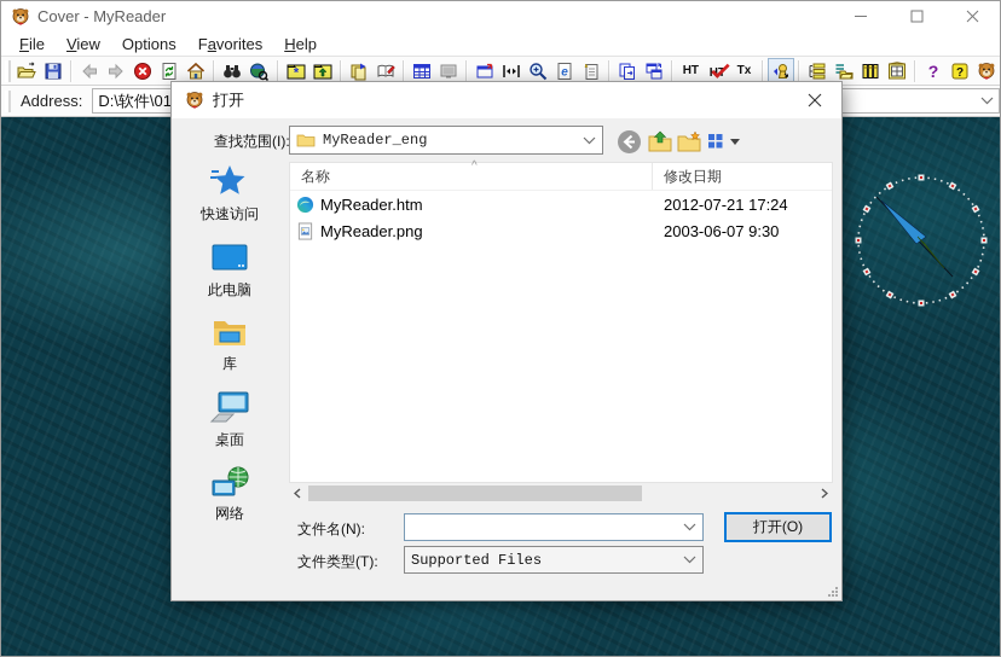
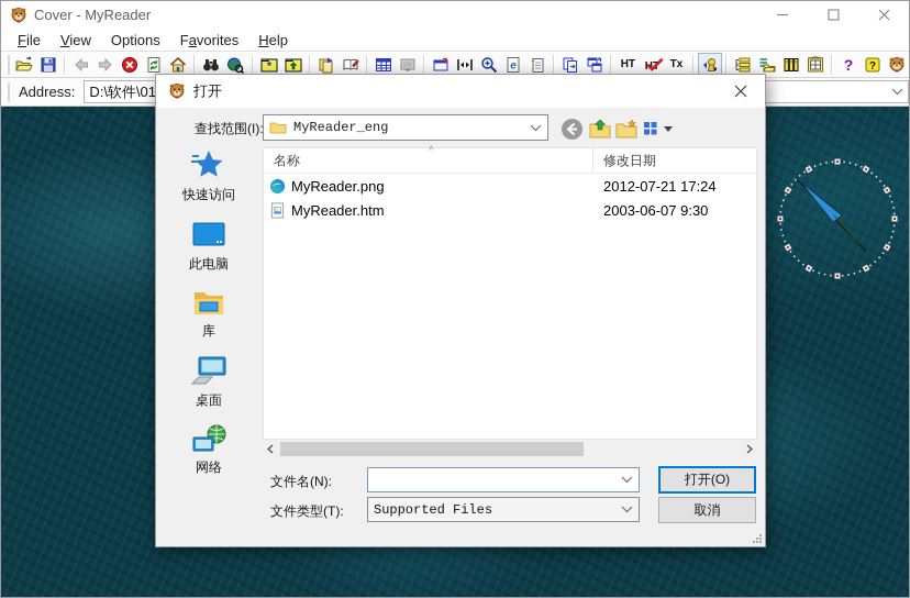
  Cover - MyReader
  File
  View
  Options
  Favorites
  Help
  *
  e
  HT
  Tx
  ?
  ?
  Address:
  D:\软件\01
  打开
  查找范围(I):
  MyReader_eng
  快速访问
  此电脑
  库
  桌面
  网络
  名称
  ^
  修改日期
- MyReader.htm
+ MyReader.png
  2012-07-21 17:24
- MyReader.png
+ MyReader.htm
  2003-06-07 9:30
  文件名(N):
  打开(O)
  文件类型(T):
  Supported Files
+ 取消
